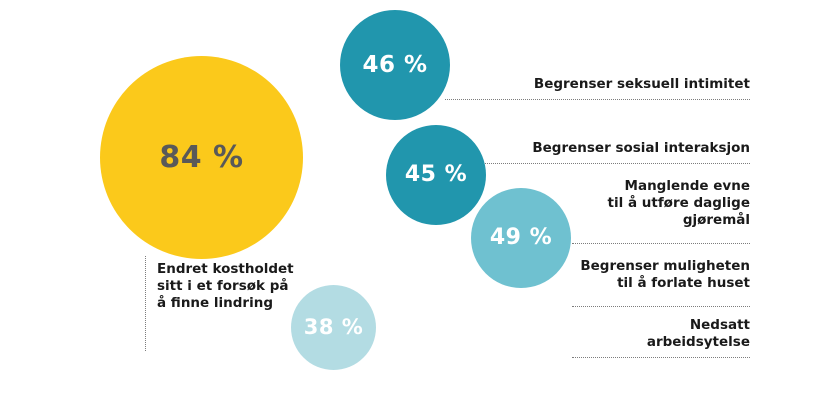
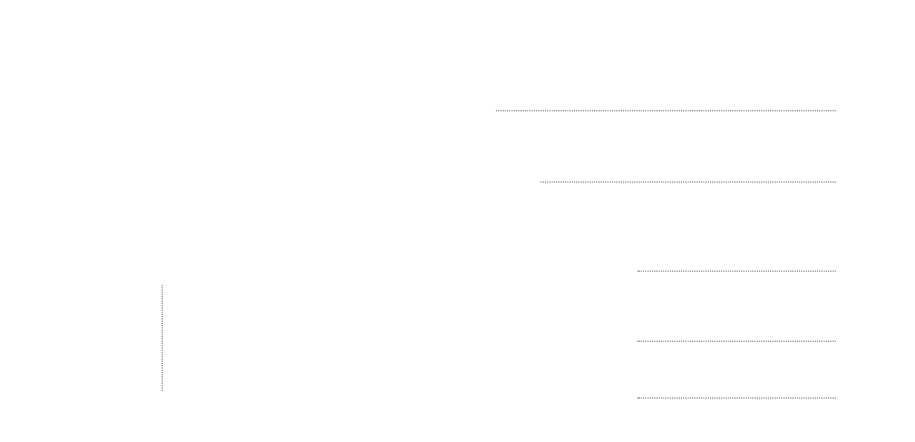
- 84 %
- 46 %
- 45 %
- 49 %
- 38 %
- Endret kostholdet
- sitt i et forsøk på
- å finne lindring
- Begrenser seksuell intimitet
- Begrenser sosial interaksjon
- Manglende evne
- til å utføre daglige
- gjøremål
- Begrenser muligheten
- til å forlate huset
- Nedsatt
- arbeidsytelse
